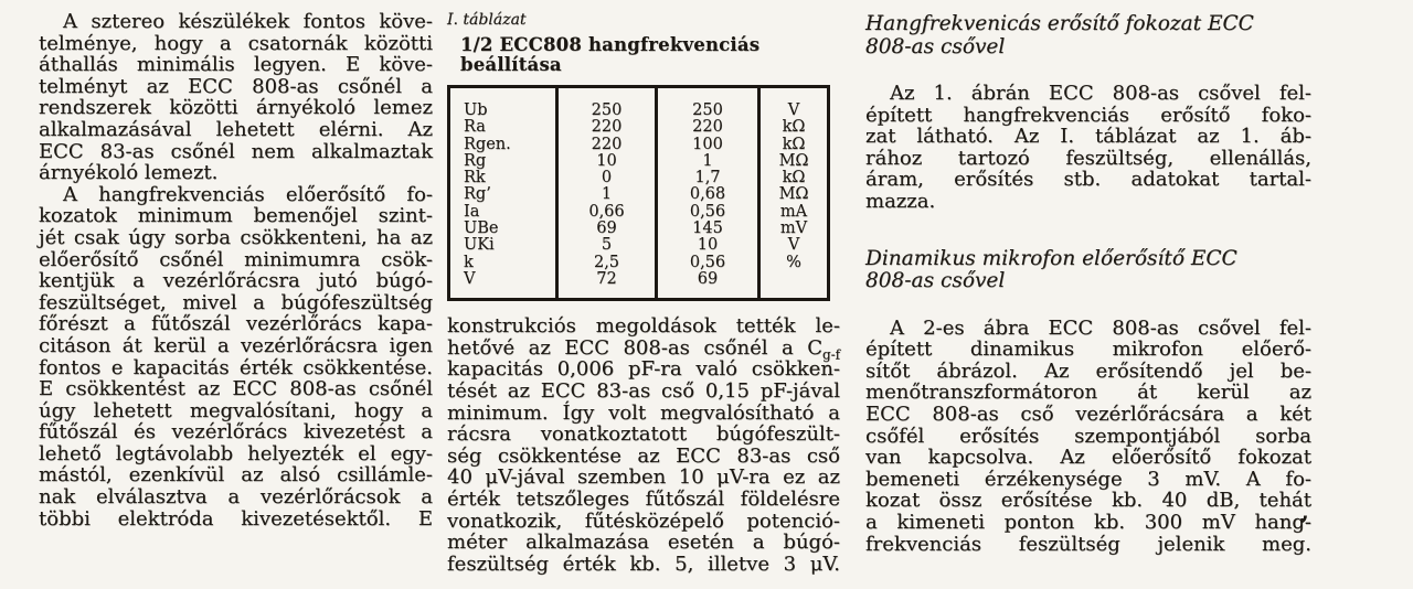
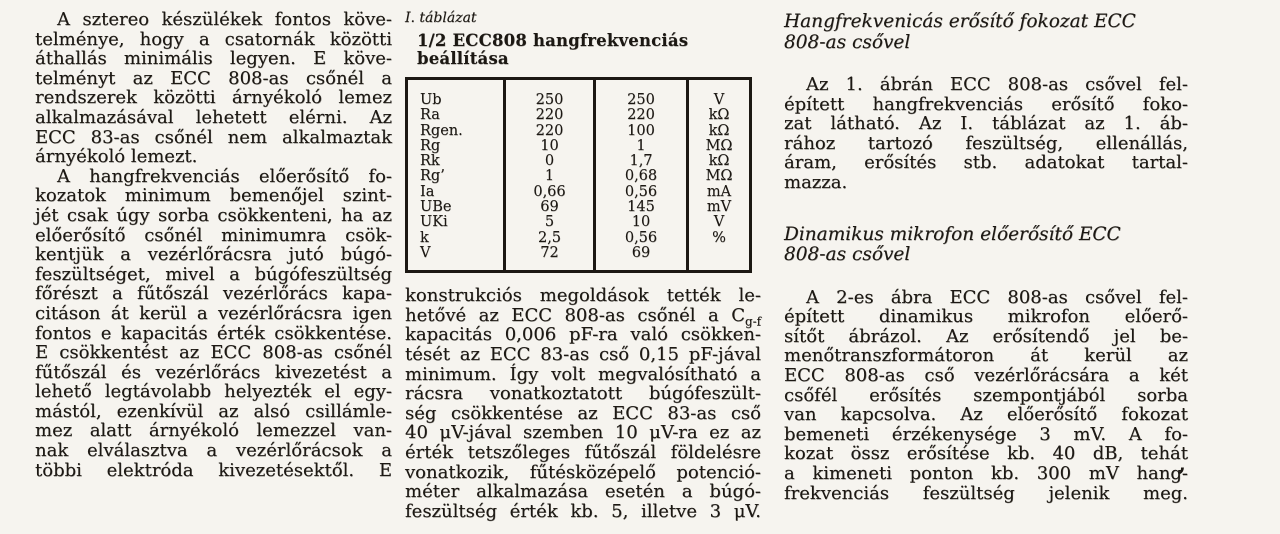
  A sztereo készülékek fontos köve-
  telménye, hogy a csatornák közötti
  áthallás minimális legyen. E köve-
  telményt az ECC 808-as csőnél a
  rendszerek közötti árnyékoló lemez
  alkalmazásával lehetett elérni. Az
  ECC 83-as csőnél nem alkalmaztak
  árnyékoló lemezt.
  A hangfrekvenciás előerősítő fo-
  kozatok minimum bemenőjel szint-
  jét csak úgy sorba csökkenteni, ha az
  előerősítő csőnél minimumra csök-
  kentjük a vezérlőrácsra jutó búgó-
  feszültséget, mivel a búgófeszültség
  főrészt a fűtőszál vezérlőrács kapa-
  citáson át kerül a vezérlőrácsra igen
  fontos e kapacitás érték csökkentése.
  E csökkentést az ECC 808-as csőnél
- úgy lehetett megvalósítani, hogy a
  fűtőszál és vezérlőrács kivezetést a
  lehető legtávolabb helyezték el egy-
  mástól, ezenkívül az alsó csillámle-
+ mez alatt árnyékoló lemezzel van-
  nak elválasztva a vezérlőrácsok a
  többi elektróda kivezetésektől. E
  I. táblázat
  1/2 ECC808 hangfrekvenciás beállítása
  Ub
  Ra
  Rgen.
  Rg
  Rk
  Rg’
  Ia
  UBe
  UKi
  k
  V
  250
  220
  220
  10
  0
  1
  0,66
  69
  5
  2,5
  72
  250
  220
  100
  1
  1,7
  0,68
  0,56
  145
  10
  0,56
  69
  V
  kΩ
  kΩ
  MΩ
  kΩ
  MΩ
  mA
  mV
  V
  %
  konstrukciós megoldások tették le-
  hetővé az ECC 808-as csőnél a Cg-f
  kapacitás 0,006 pF-ra való csökken-
  tését az ECC 83-as cső 0,15 pF-jával
  minimum. Így volt megvalósítható a
  rácsra vonatkoztatott búgófeszült-
  ség csökkentése az ECC 83-as cső
  40 μV-jával szemben 10 μV-ra ez az
  érték tetszőleges fűtőszál földelésre
  vonatkozik, fűtésközépelő potenció-
  méter alkalmazása esetén a búgó-
  feszültség érték kb. 5, illetve 3 μV.
  Hangfrekvenicás erősítő fokozat ECC
  808-as csővel
  Az 1. ábrán ECC 808-as csővel fel-
  épített hangfrekvenciás erősítő foko-
  zat látható. Az I. táblázat az 1. áb-
  rához tartozó feszültség, ellenállás,
  áram, erősítés stb. adatokat tartal-
  mazza.
  Dinamikus mikrofon előerősítő ECC
  808-as csővel
  A 2-es ábra ECC 808-as csővel fel-
  épített dinamikus mikrofon előerő-
  sítőt ábrázol. Az erősítendő jel be-
  menőtranszformátoron át kerül az
  ECC 808-as cső vezérlőrácsára a két
  csőfél erősítés szempontjából sorba
  van kapcsolva. Az előerősítő fokozat
  bemeneti érzékenysége 3 mV. A fo-
  kozat össz erősítése kb. 40 dB, tehát
  a kimeneti ponton kb. 300 mV hang-
  frekvenciás feszültség jelenik meg.
  ’
